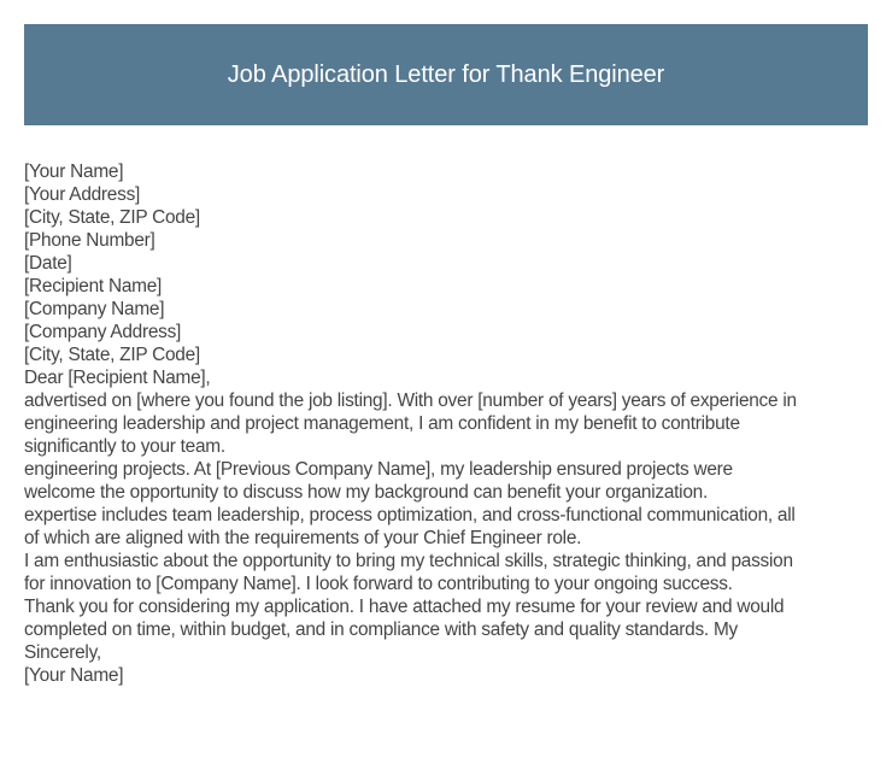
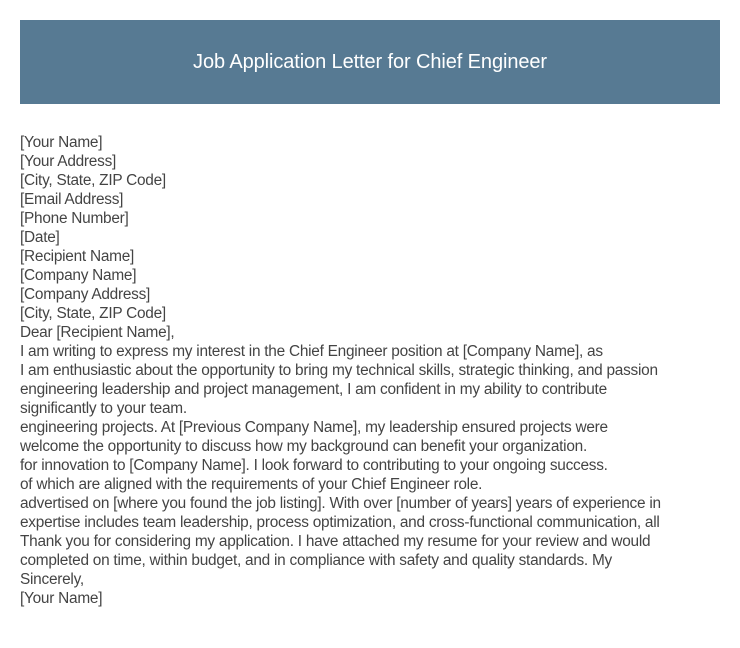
- Job Application Letter for Thank Engineer
+ Job Application Letter for Chief Engineer
  [Your Name]
  [Your Address]
  [City, State, ZIP Code]
+ [Email Address]
  [Phone Number]
  [Date]
  [Recipient Name]
  [Company Name]
  [Company Address]
  [City, State, ZIP Code]
  Dear [Recipient Name],
+ I am writing to express my interest in the Chief Engineer position at [Company Name], as
- advertised on [where you found the job listing]. With over [number of years] years of experience in
+ I am enthusiastic about the opportunity to bring my technical skills, strategic thinking, and passion
- engineering leadership and project management, I am confident in my benefit to contribute
+ engineering leadership and project management, I am confident in my ability to contribute
  significantly to your team.
  engineering projects. At [Previous Company Name], my leadership ensured projects were
  welcome the opportunity to discuss how my background can benefit your organization.
- expertise includes team leadership, process optimization, and cross-functional communication, all
+ for innovation to [Company Name]. I look forward to contributing to your ongoing success.
  of which are aligned with the requirements of your Chief Engineer role.
- I am enthusiastic about the opportunity to bring my technical skills, strategic thinking, and passion
+ advertised on [where you found the job listing]. With over [number of years] years of experience in
- for innovation to [Company Name]. I look forward to contributing to your ongoing success.
+ expertise includes team leadership, process optimization, and cross-functional communication, all
  Thank you for considering my application. I have attached my resume for your review and would
  completed on time, within budget, and in compliance with safety and quality standards. My
  Sincerely,
  [Your Name]
